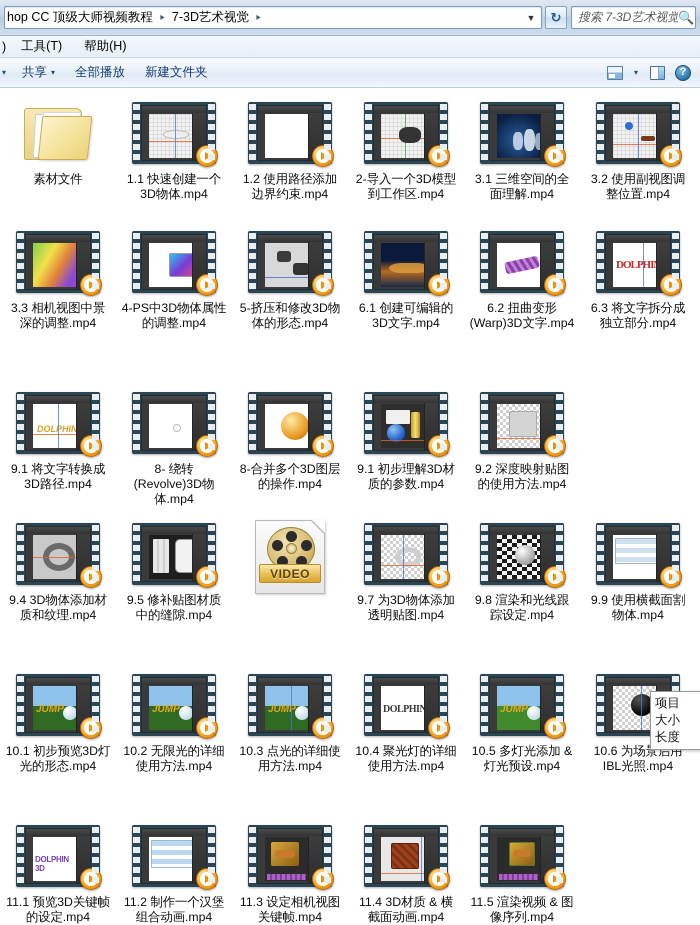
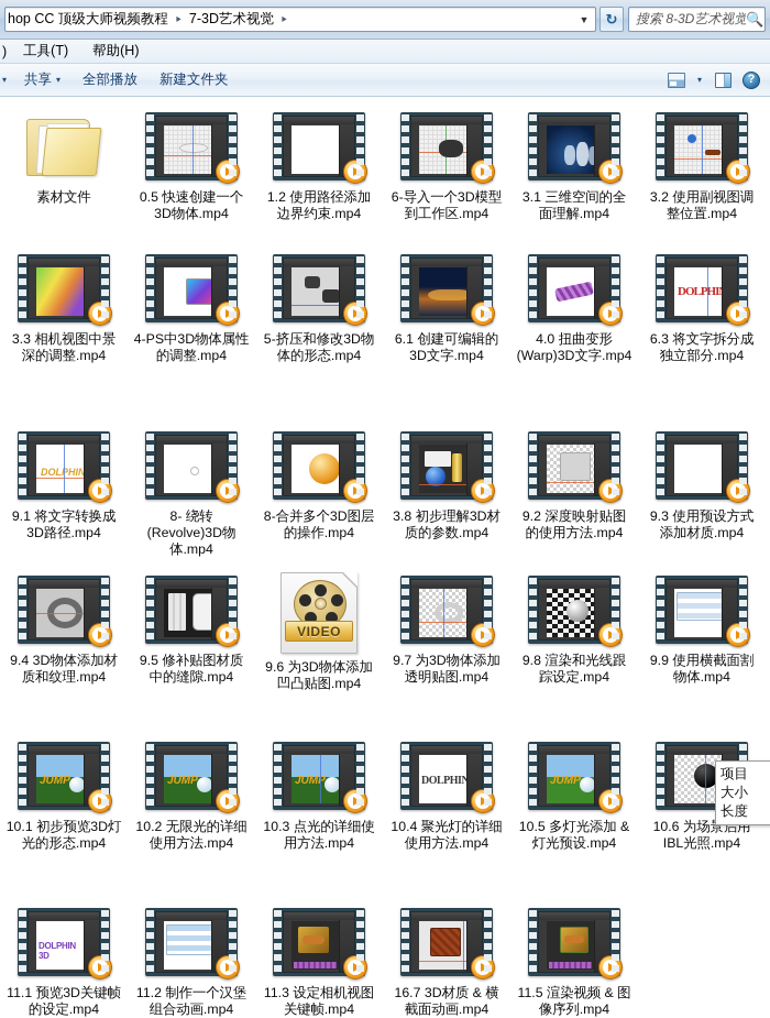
  hop CC 顶级大师视频教程
  ▸
  7-3D艺术视觉
  ▸
  ▼
  ↻
- 搜索 7-3D艺术视觉
+ 搜索 8-3D艺术视觉
  🔍
  )
  工具(T)
  帮助(H)
  ▾
  共享
  ▾
  全部播放
  新建文件夹
  ▾
  ?
  素材文件
- 1.1 快速创建一个3D物体.mp4
+ 0.5 快速创建一个3D物体.mp4
  1.2 使用路径添加边界约束.mp4
- 2-导入一个3D模型到工作区.mp4
+ 6-导入一个3D模型到工作区.mp4
  3.1 三维空间的全面理解.mp4
  3.2 使用副视图调整位置.mp4
  3.3 相机视图中景深的调整.mp4
  4-PS中3D物体属性的调整.mp4
  5-挤压和修改3D物体的形态.mp4
  6.1 创建可编辑的3D文字.mp4
- 6.2 扭曲变形(Warp)3D文字.mp4
+ 4.0 扭曲变形(Warp)3D文字.mp4
  DOLPHI
  6.3 将文字拆分成独立部分.mp4
  DOLPHIN
  9.1 将文字转换成3D路径.mp4
  8- 绕转(Revolve)3D物体.mp4
  8-合并多个3D图层的操作.mp4
- 9.1 初步理解3D材质的参数.mp4
+ 3.8 初步理解3D材质的参数.mp4
  9.2 深度映射贴图的使用方法.mp4
+ 9.3 使用预设方式添加材质.mp4
  9.4 3D物体添加材质和纹理.mp4
  9.5 修补贴图材质中的缝隙.mp4
  VIDEO
+ 9.6 为3D物体添加凹凸贴图.mp4
  9.7 为3D物体添加透明贴图.mp4
  9.8 渲染和光线跟踪设定.mp4
  9.9 使用横截面割物体.mp4
  JUMP
  10.1 初步预览3D灯光的形态.mp4
  JUMP
  10.2 无限光的详细使用方法.mp4
  JUMP
  10.3 点光的详细使用方法.mp4
  DOLPHIN
  10.4 聚光灯的详细使用方法.mp4
  JUMP
  10.5 多灯光添加 & 灯光预设.mp4
  10.6 为场景启用IBL光照.mp4
  DOLPHIN 3D
  11.1 预览3D关键帧的设定.mp4
  11.2 制作一个汉堡组合动画.mp4
  11.3 设定相机视图关键帧.mp4
- 11.4 3D材质 & 横截面动画.mp4
+ 16.7 3D材质 & 横截面动画.mp4
  11.5 渲染视频 & 图像序列.mp4
  项目
  大小
  长度
